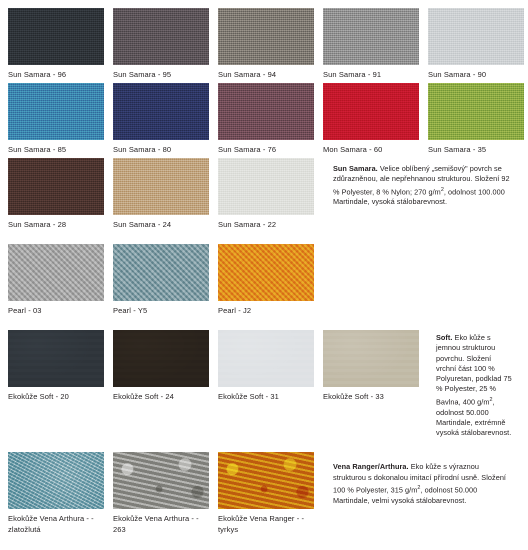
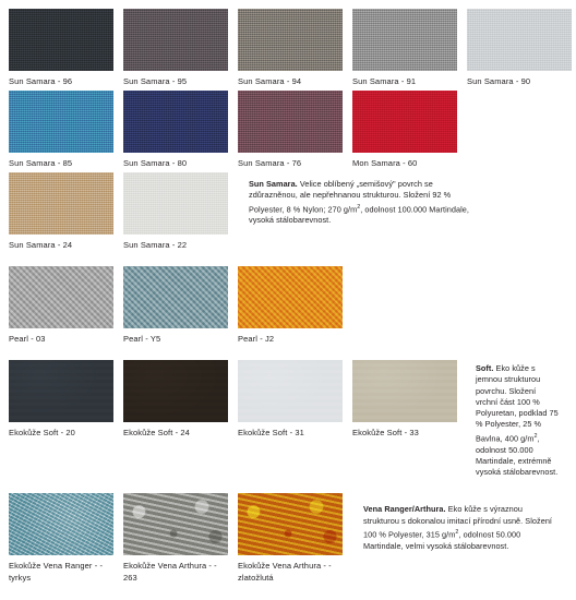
  Sun Samara - 96
  Sun Samara - 95
  Sun Samara - 94
  Sun Samara - 91
  Sun Samara - 90
  Sun Samara - 85
  Sun Samara - 80
  Sun Samara - 76
  Mon Samara - 60
- Sun Samara - 35
- Sun Samara - 28
  Sun Samara - 24
  Sun Samara - 22
  Sun Samara. Velice oblíbený „semišový" povrch se zdůrazněnou, ale nepřehnanou strukturou. Složení 92 % Polyester, 8 % Nylon; 270 g/m , odolnost 100.000 Martindale, vysoká stálobarevnost.
  Pearl - 03
  Pearl - Y5
  Pearl - J2
  Ekokůže Soft - 20
  Ekokůže Soft - 24
  Ekokůže Soft - 31
  Ekokůže Soft - 33
  Soft. Eko kůže s jemnou strukturou povrchu. Složení vrchní část 100 % Polyuretan, podklad 75 % Polyester, 25 % Bavlna, 400 g/m , odolnost 50.000 Martindale, extrémně vysoká stálobarevnost.
- Ekokůže Vena Arthura - - zlatožlutá
+ Ekokůže Vena Ranger - - tyrkys
  Ekokůže Vena Arthura - - 263
- Ekokůže Vena Ranger - - tyrkys
+ Ekokůže Vena Arthura - - zlatožlutá
  Vena Ranger/Arthura. Eko kůže s výraznou strukturou s dokonalou imitací přírodní usně. Složení 100 % Polyester, 315 g/m , odolnost 50.000 Martindale, velmi vysoká stálobarevnost.
